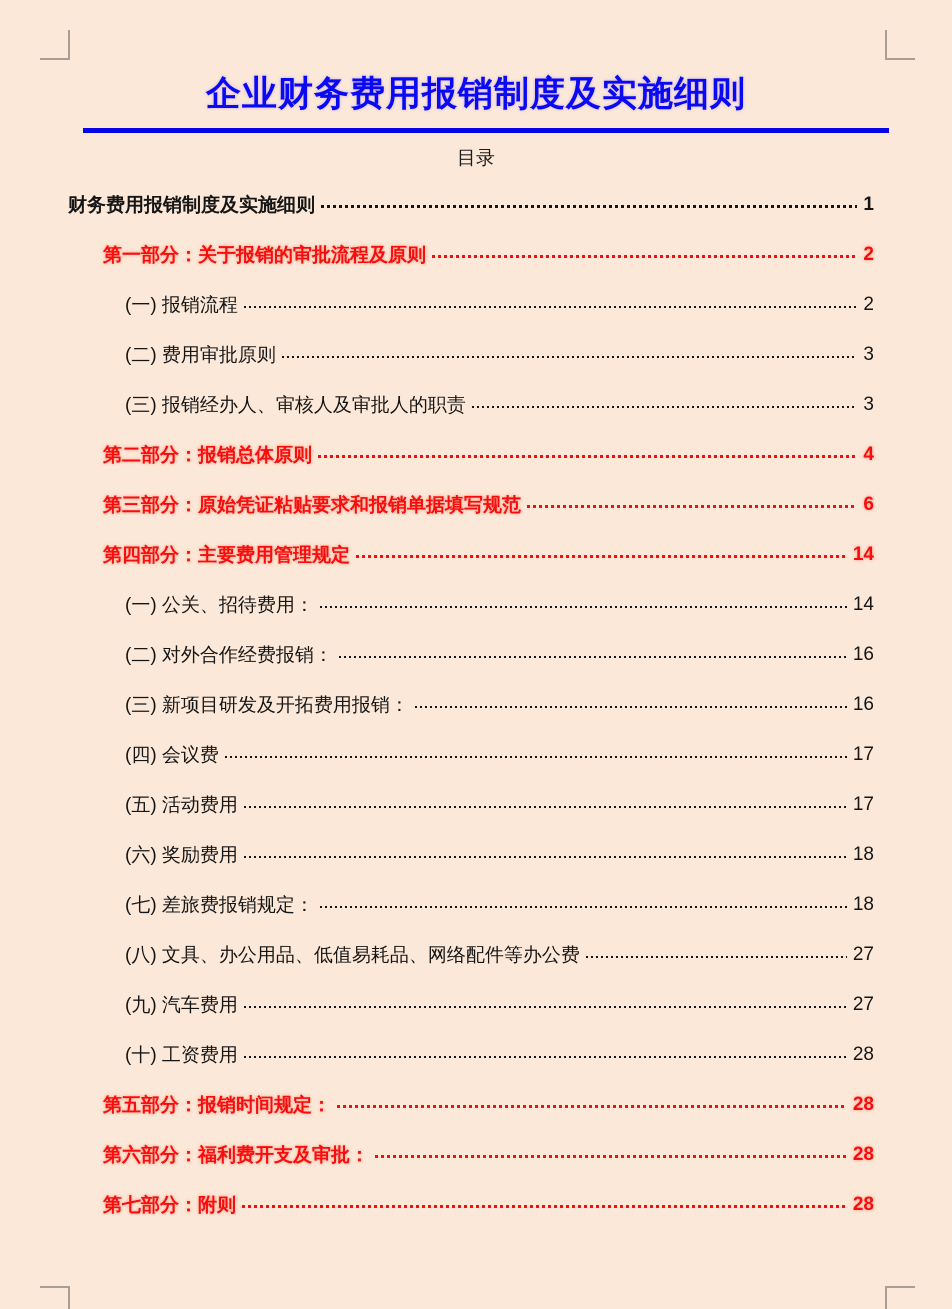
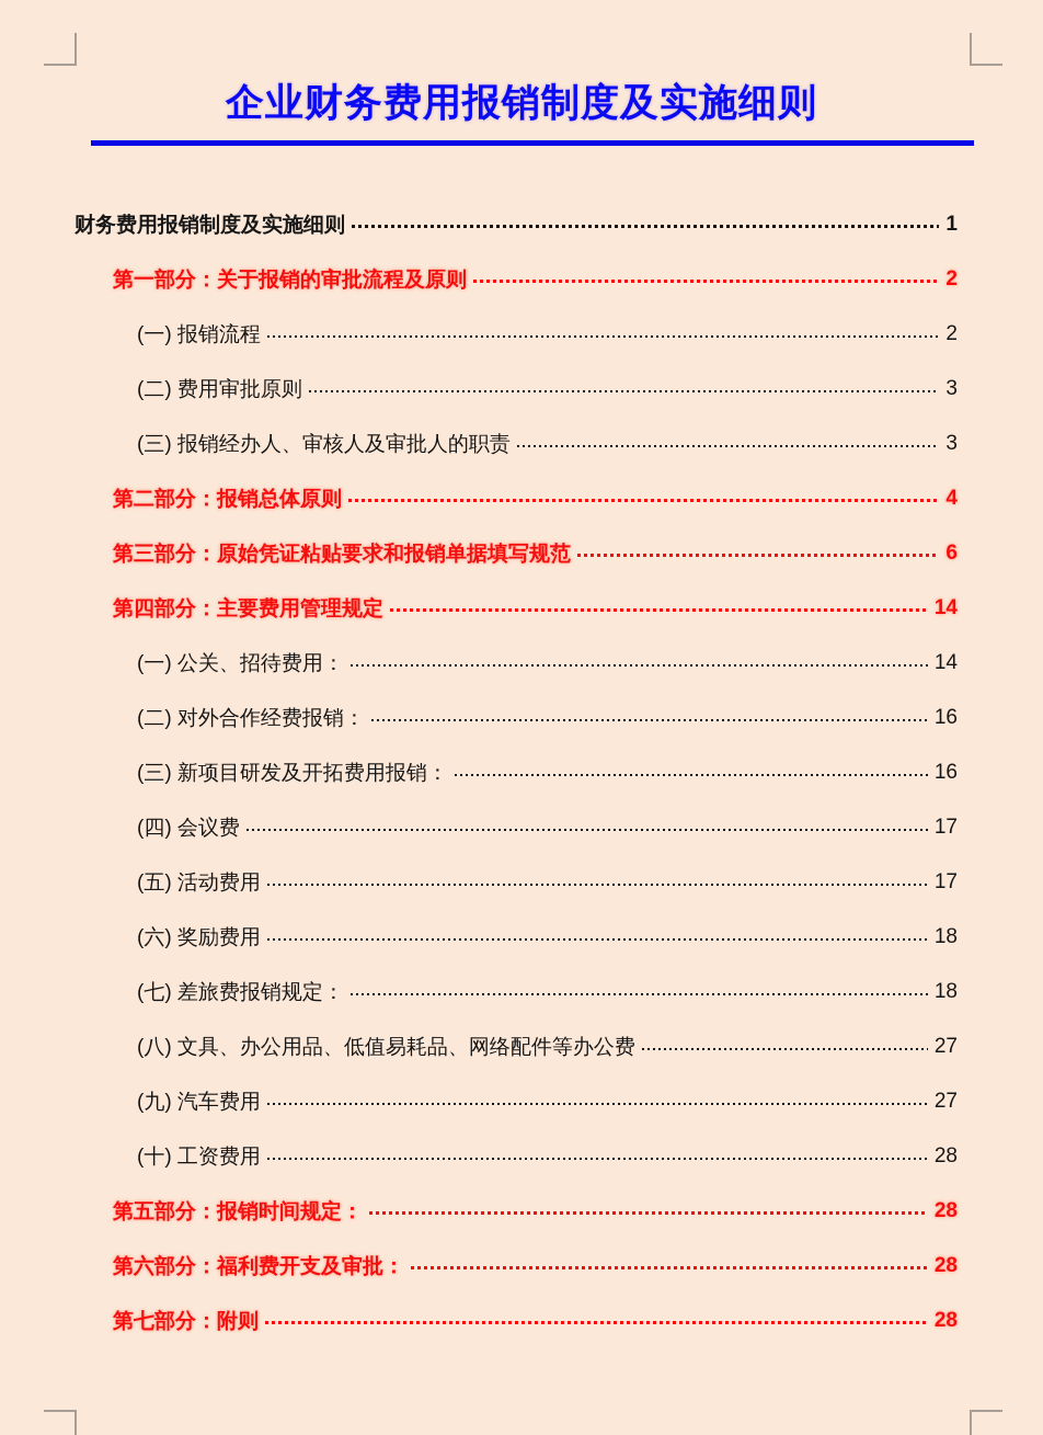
  企业财务费用报销制度及实施细则
- 目录
  财务费用报销制度及实施细则
  1
  第一部分：关于报销的审批流程及原则
  2
  (一) 报销流程
  2
  (二) 费用审批原则
  3
  (三) 报销经办人、审核人及审批人的职责
  3
  第二部分：报销总体原则
  4
  第三部分：原始凭证粘贴要求和报销单据填写规范
  6
  第四部分：主要费用管理规定
  14
  (一) 公关、招待费用：
  14
  (二) 对外合作经费报销：
  16
  (三) 新项目研发及开拓费用报销：
  16
  (四) 会议费
  17
  (五) 活动费用
  17
  (六) 奖励费用
  18
  (七) 差旅费报销规定：
  18
  (八) 文具、办公用品、低值易耗品、网络配件等办公费
  27
  (九) 汽车费用
  27
  (十) 工资费用
  28
  第五部分：报销时间规定：
  28
  第六部分：福利费开支及审批：
  28
  第七部分：附则
  28
